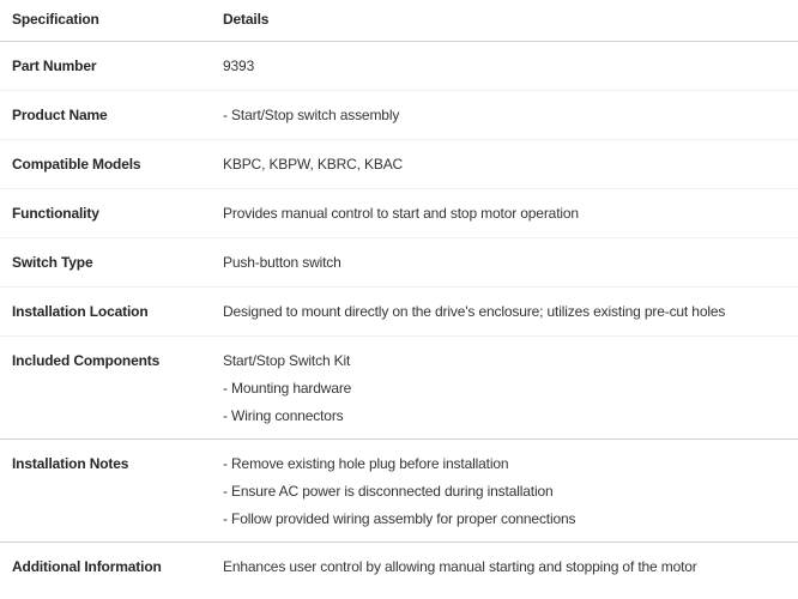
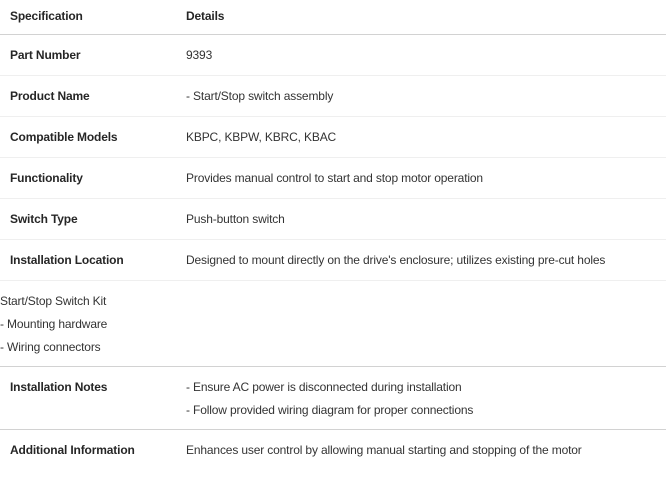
  Specification
  Details
  Part Number
  9393
  Product Name
  - Start/Stop switch assembly
  Compatible Models
  KBPC, KBPW, KBRC, KBAC
  Functionality
  Provides manual control to start and stop motor operation
  Switch Type
  Push-button switch
  Installation Location
  Designed to mount directly on the drive's enclosure; utilizes existing pre-cut holes
- Included Components
  Start/Stop Switch Kit
  - Mounting hardware
  - Wiring connectors
  Installation Notes
- - Remove existing hole plug before installation
  - Ensure AC power is disconnected during installation
- - Follow provided wiring assembly for proper connections
+ - Follow provided wiring diagram for proper connections
  Additional Information
  Enhances user control by allowing manual starting and stopping of the motor
